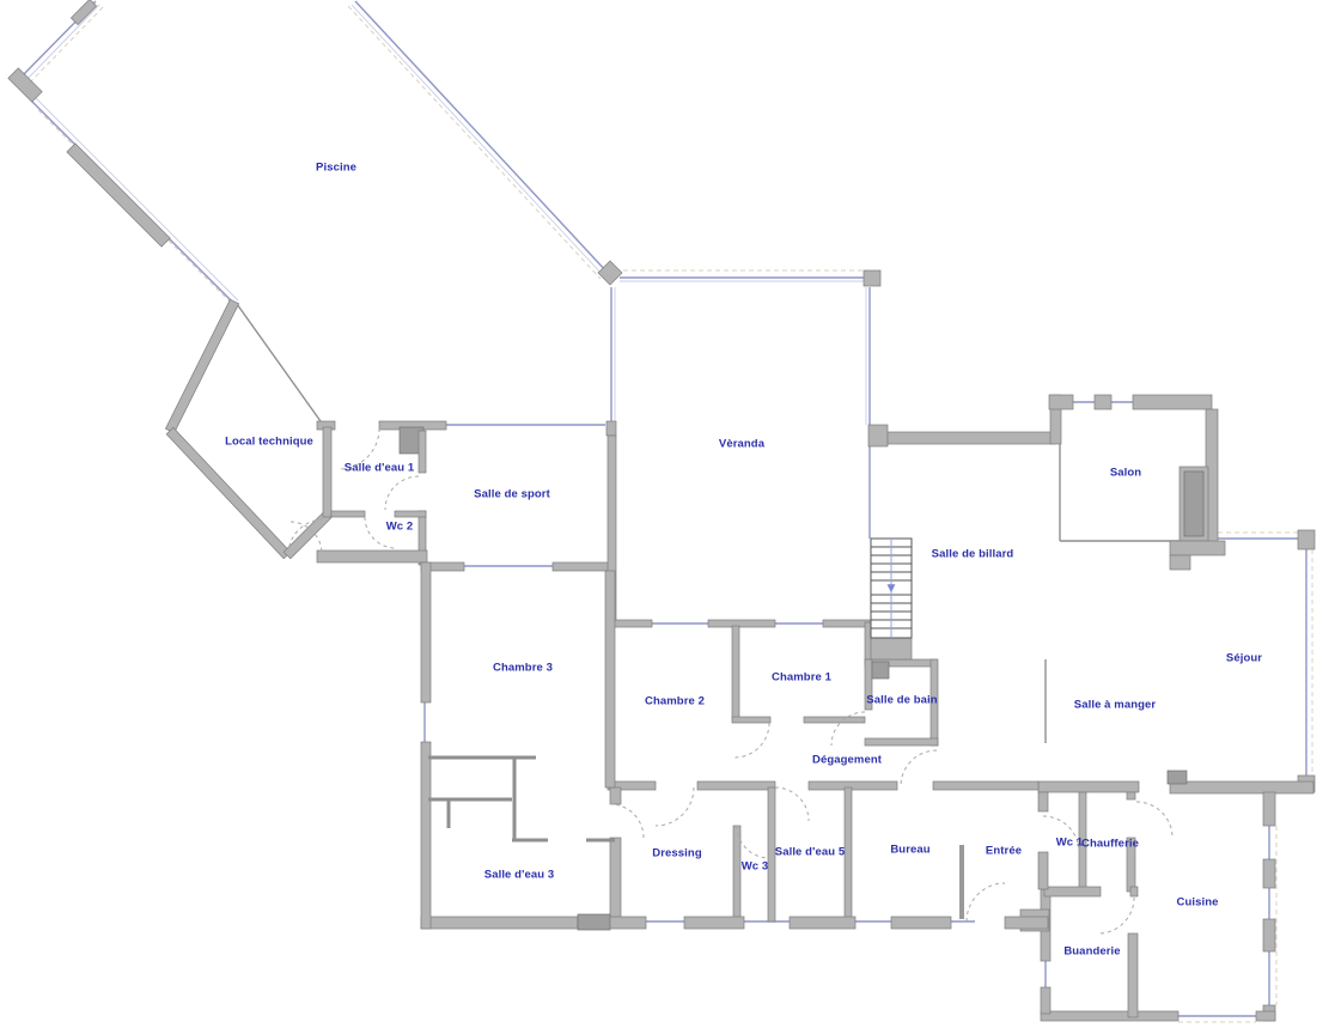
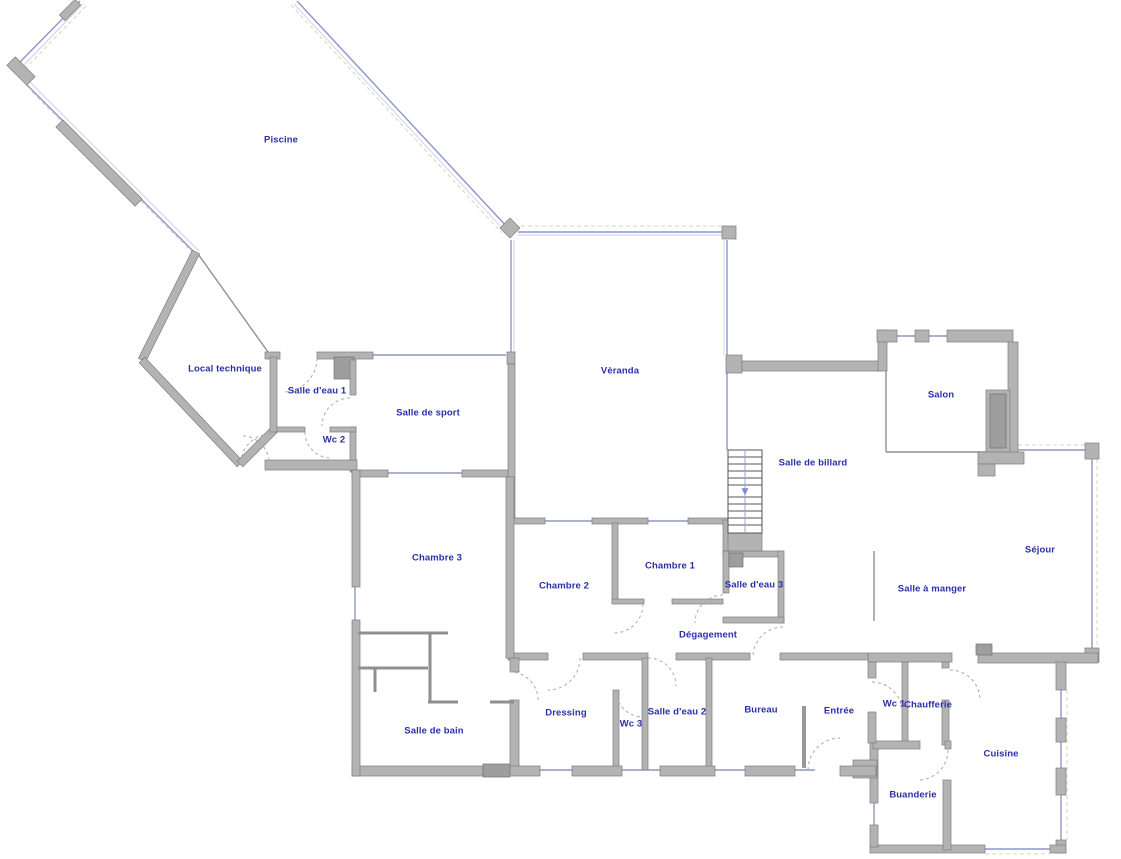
  ▼
  Piscine
  Local technique
  Salle d'eau 1
  Wc 2
  Salle de sport
  Vèranda
  Salle de billard
  Salon
  Chambre 3
  Chambre 2
  Chambre 1
- Salle de bain
+ Salle d'eau 3
  Séjour
  Salle à manger
  Dégagement
  Dressing
  Wc 3
- Salle d'eau 5
+ Salle d'eau 2
  Bureau
  Entrée
  Wc 1
  Chaufferie
  Cuisine
  Buanderie
- Salle d'eau 3
+ Salle de bain
